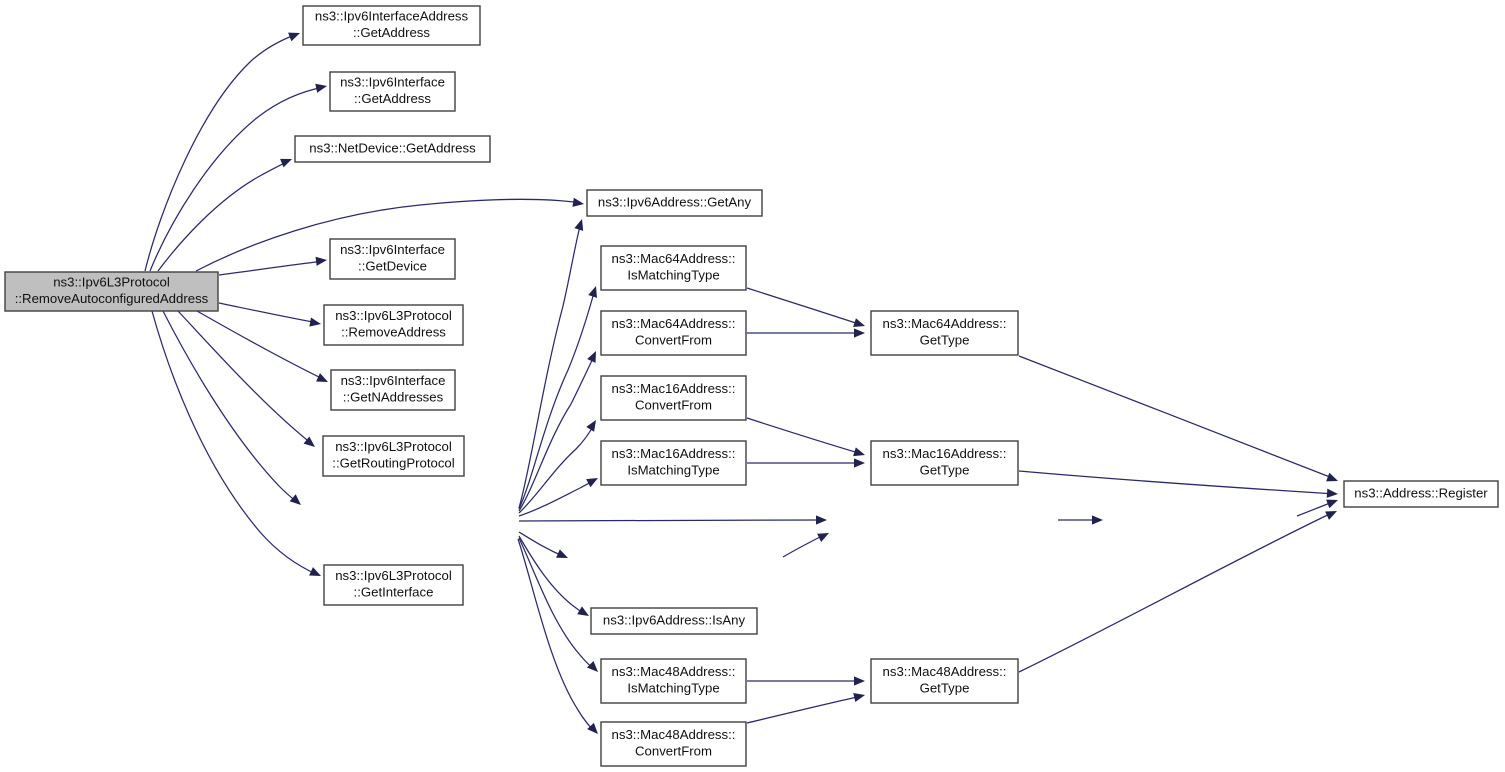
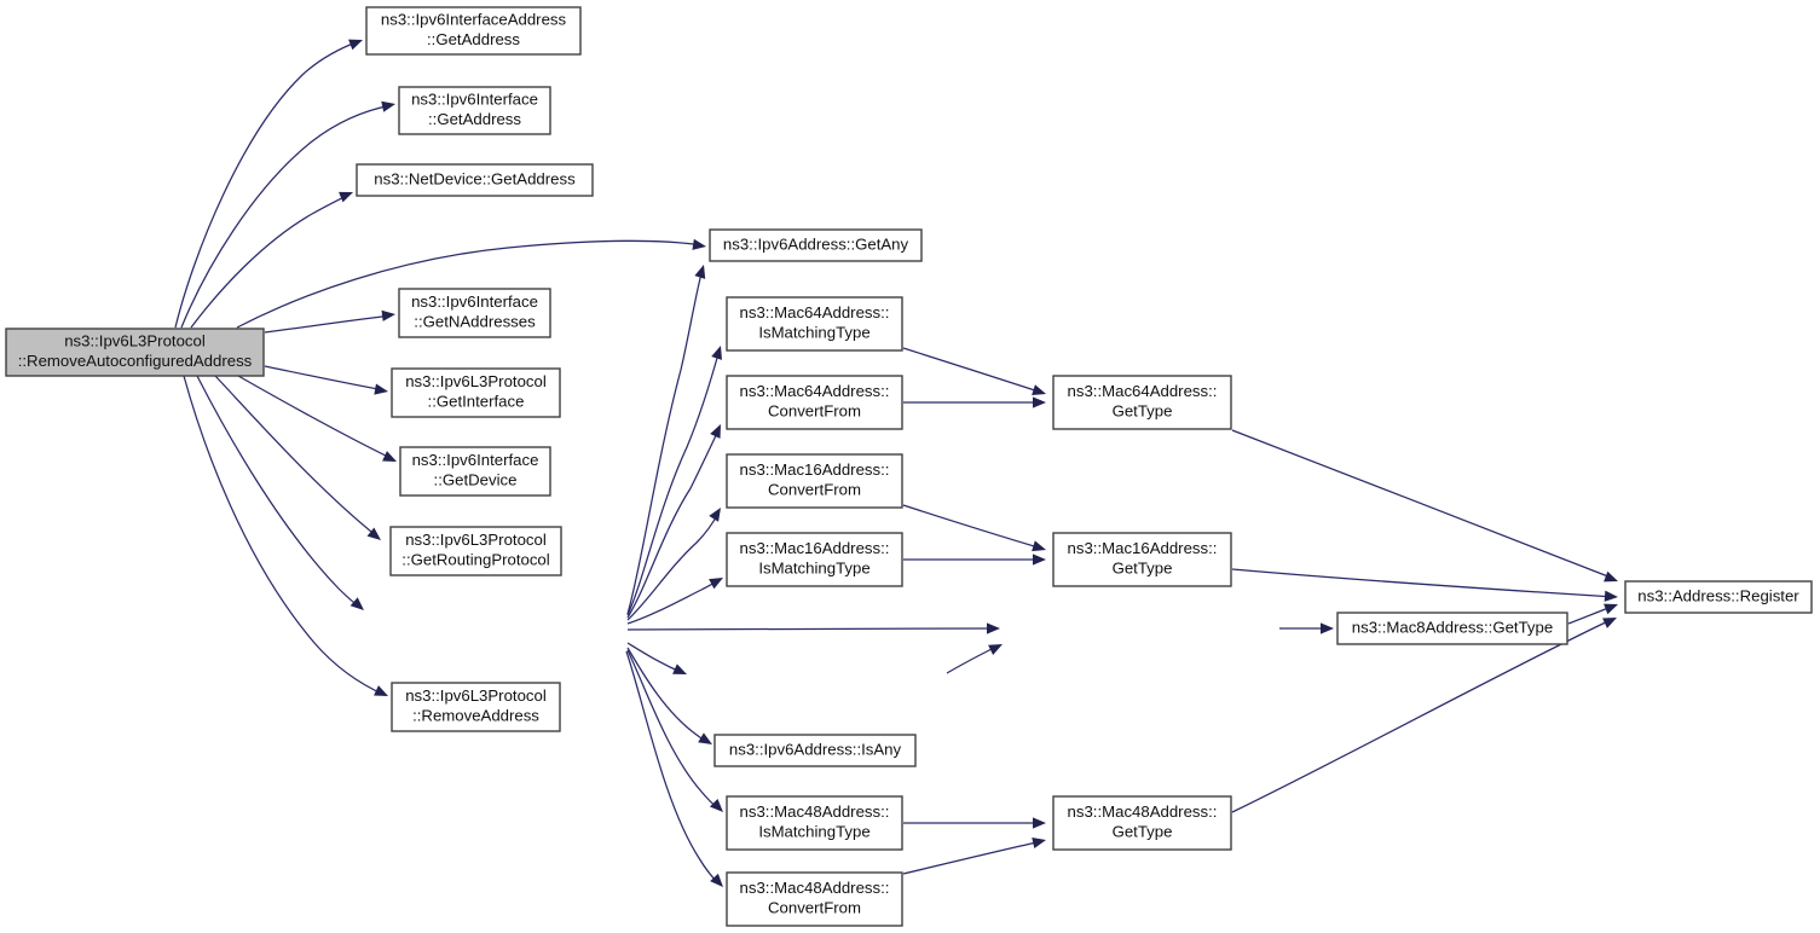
  ns3::Ipv6L3Protocol
  ::RemoveAutoconfiguredAddress
  ns3::Ipv6InterfaceAddress
  ::GetAddress
  ns3::Ipv6Interface
  ::GetAddress
  ns3::NetDevice::GetAddress
  ns3::Ipv6Address::GetAny
  ns3::Ipv6Interface
- ::GetDevice
+ ::GetNAddresses
  ns3::Ipv6L3Protocol
- ::RemoveAddress
+ ::GetInterface
  ns3::Ipv6Interface
- ::GetNAddresses
+ ::GetDevice
  ns3::Ipv6L3Protocol
  ::GetRoutingProtocol
  ns3::Ipv6L3Protocol
- ::GetInterface
+ ::RemoveAddress
  ns3::Mac64Address::
  IsMatchingType
  ns3::Mac64Address::
  ConvertFrom
  ns3::Mac16Address::
  ConvertFrom
  ns3::Mac16Address::
  IsMatchingType
  ns3::Ipv6Address::IsAny
  ns3::Mac48Address::
  IsMatchingType
  ns3::Mac48Address::
  ConvertFrom
  ns3::Mac64Address::
  GetType
  ns3::Mac16Address::
  GetType
  ns3::Mac48Address::
  GetType
+ ns3::Mac8Address::GetType
  ns3::Address::Register
